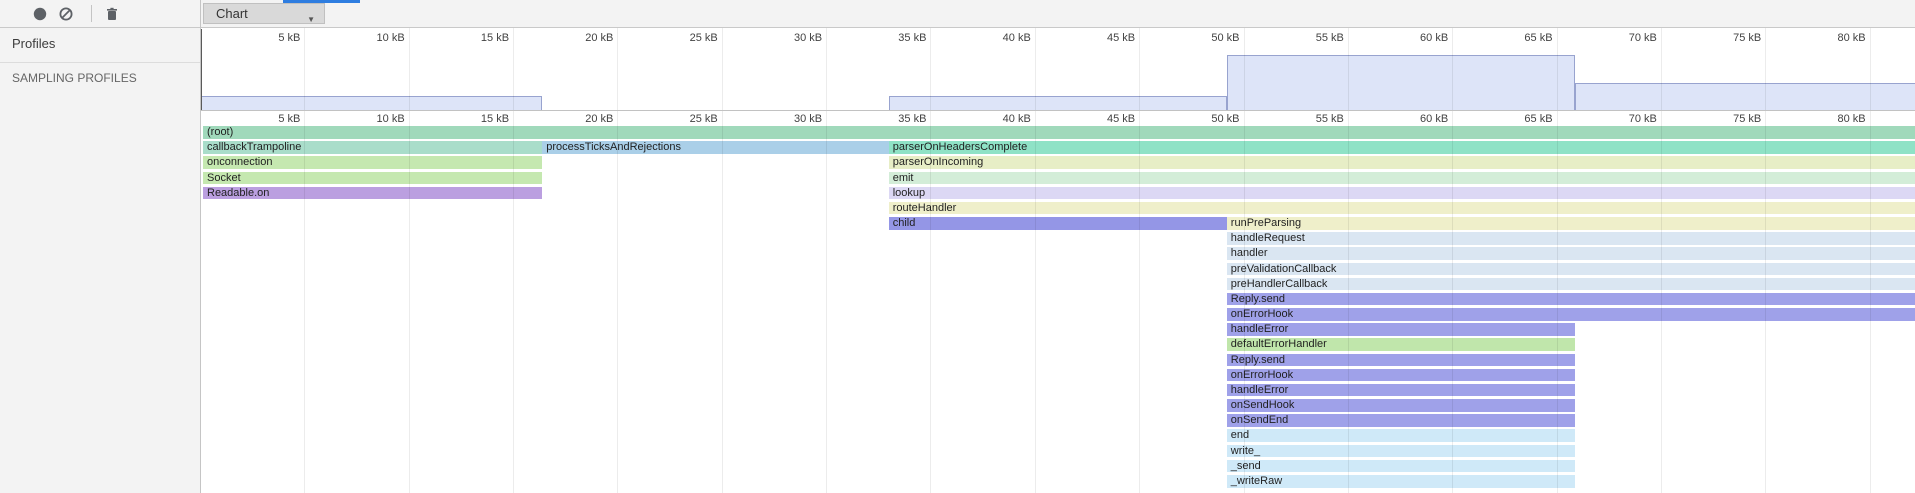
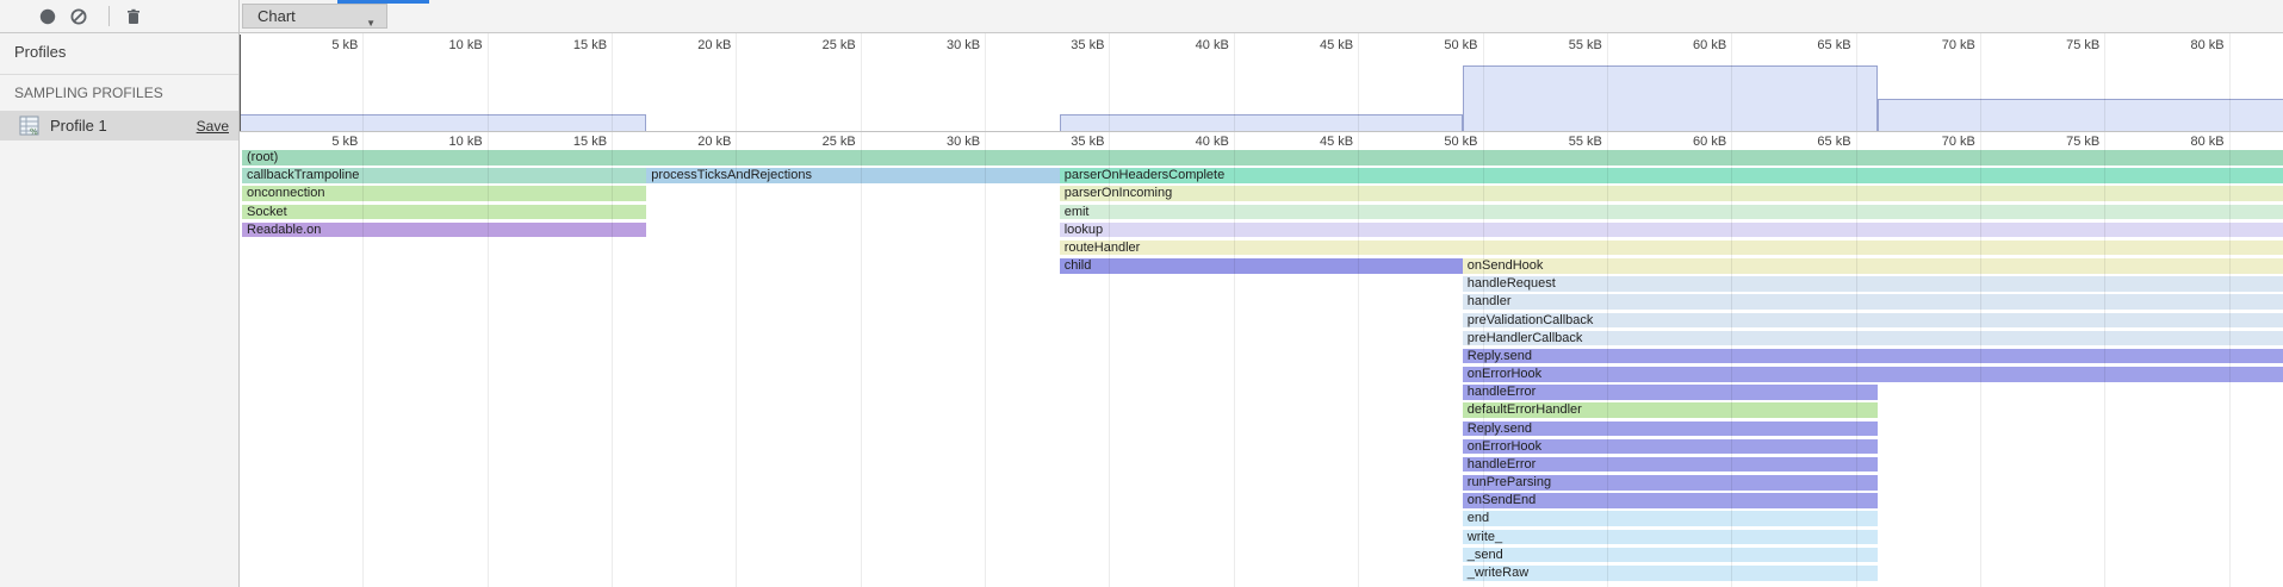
  Chart
  ▼
  Profiles
  SAMPLING PROFILES
+ %
+ Profile 1
+ Save
  5 kB
  10 kB
  15 kB
  20 kB
  25 kB
  30 kB
  35 kB
  40 kB
  45 kB
  50 kB
  55 kB
  60 kB
  65 kB
  70 kB
  75 kB
  80 kB
  5 kB
  10 kB
  15 kB
  20 kB
  25 kB
  30 kB
  35 kB
  40 kB
  45 kB
  50 kB
  55 kB
  60 kB
  65 kB
  70 kB
  75 kB
  80 kB
  (root)
  callbackTrampoline
  processTicksAndRejections
  parserOnHeadersComplete
  onconnection
  parserOnIncoming
  Socket
  emit
  Readable.on
  lookup
  routeHandler
  child
- runPreParsing
+ onSendHook
  handleRequest
  handler
  preValidationCallback
  preHandlerCallback
  Reply.send
  onErrorHook
  handleError
  defaultErrorHandler
  Reply.send
  onErrorHook
  handleError
- onSendHook
+ runPreParsing
  onSendEnd
  end
  write_
  _send
  _writeRaw
